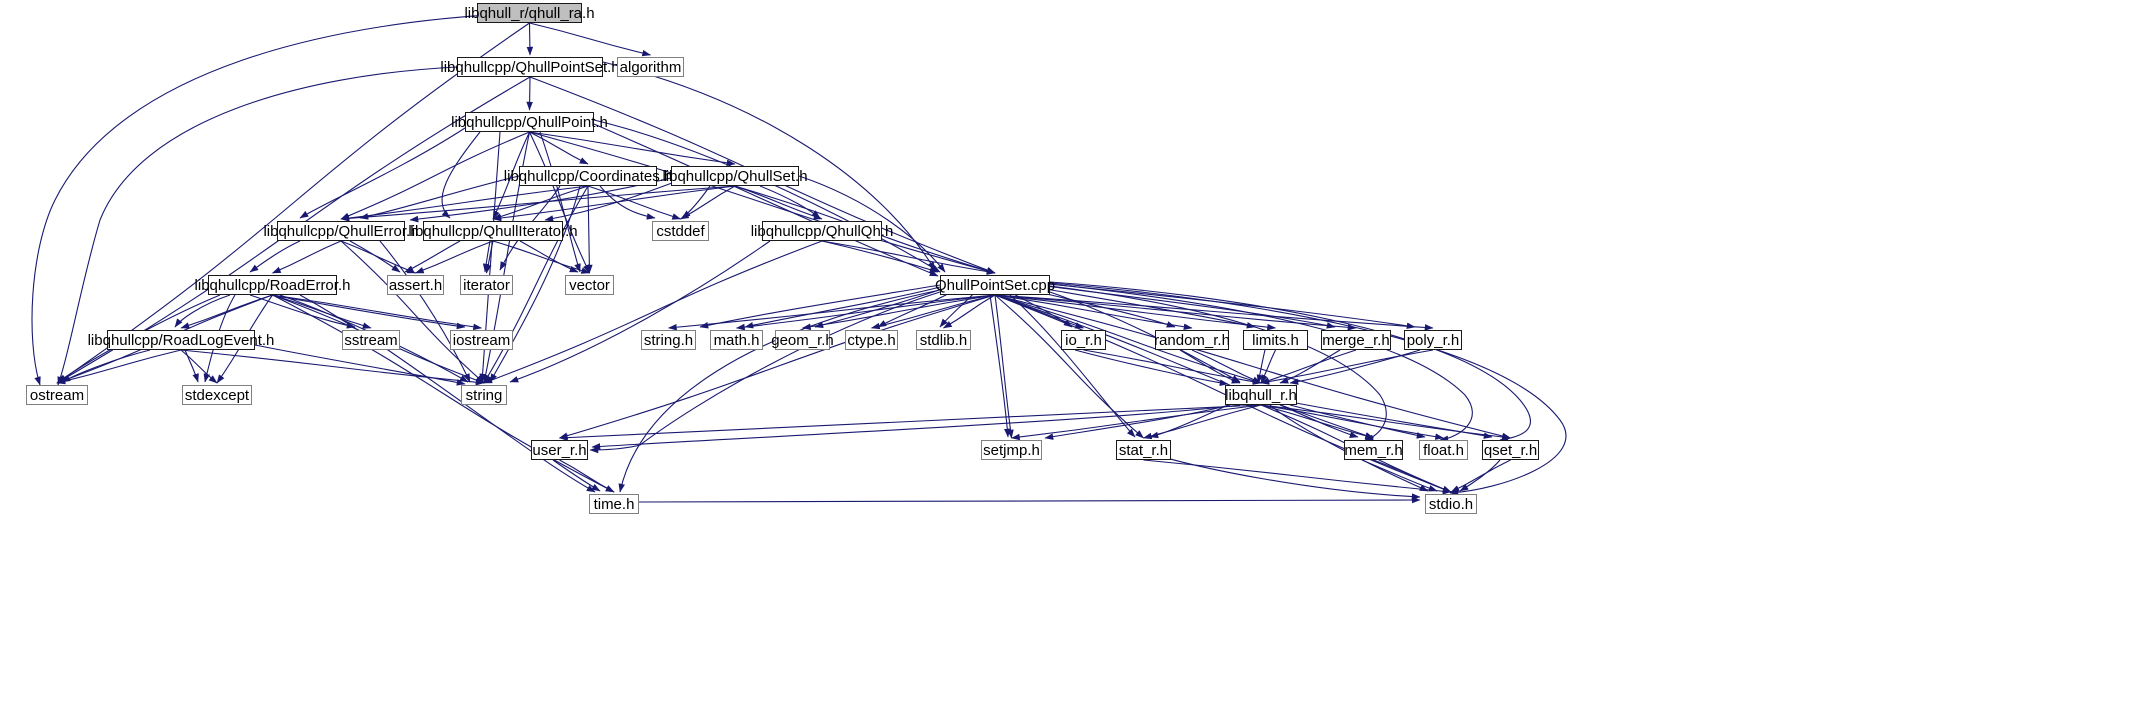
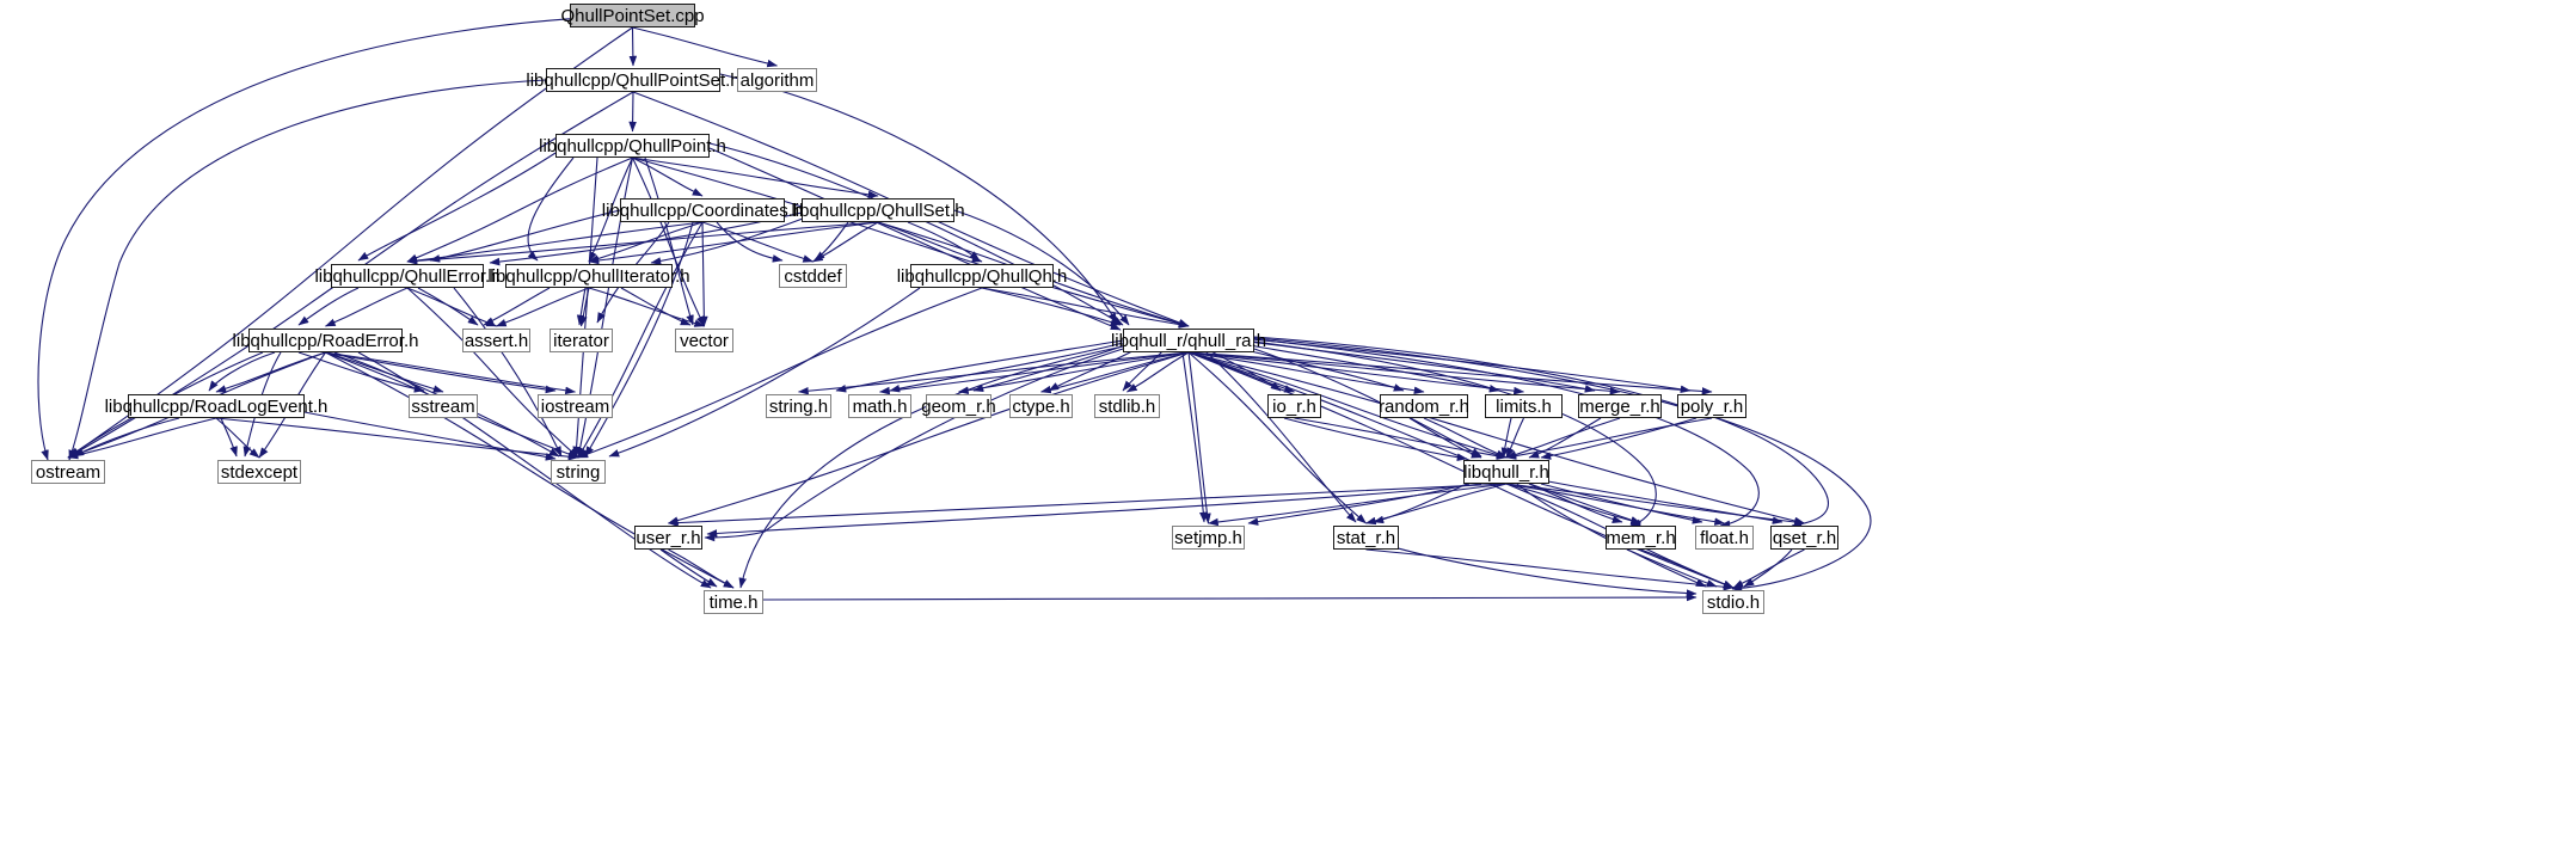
- libqhull_r/qhull_ra.h
+ QhullPointSet.cpp
  libqhullcpp/QhullPointSet.h
  algorithm
  libqhullcpp/QhullPoint.h
  libqhullcpp/Coordinates.h
  libqhullcpp/QhullSet.h
  libqhullcpp/QhullError.h
  libqhullcpp/QhullIterator.h
  cstddef
  libqhullcpp/QhullQh.h
  libqhullcpp/RoadError.h
  assert.h
  iterator
  vector
- QhullPointSet.cpp
+ libqhull_r/qhull_ra.h
  libqhullcpp/RoadLogEvent.h
  sstream
  iostream
  string.h
  math.h
  geom_r.h
  ctype.h
  stdlib.h
  io_r.h
  random_r.h
  limits.h
  merge_r.h
  poly_r.h
  ostream
  stdexcept
  string
  libqhull_r.h
  user_r.h
  setjmp.h
  stat_r.h
  mem_r.h
  float.h
  qset_r.h
  time.h
  stdio.h
